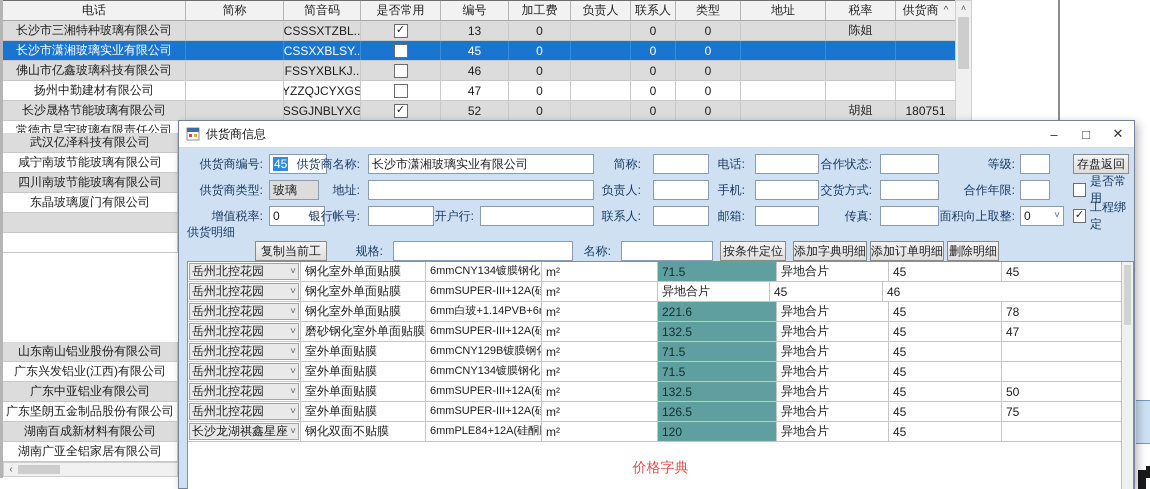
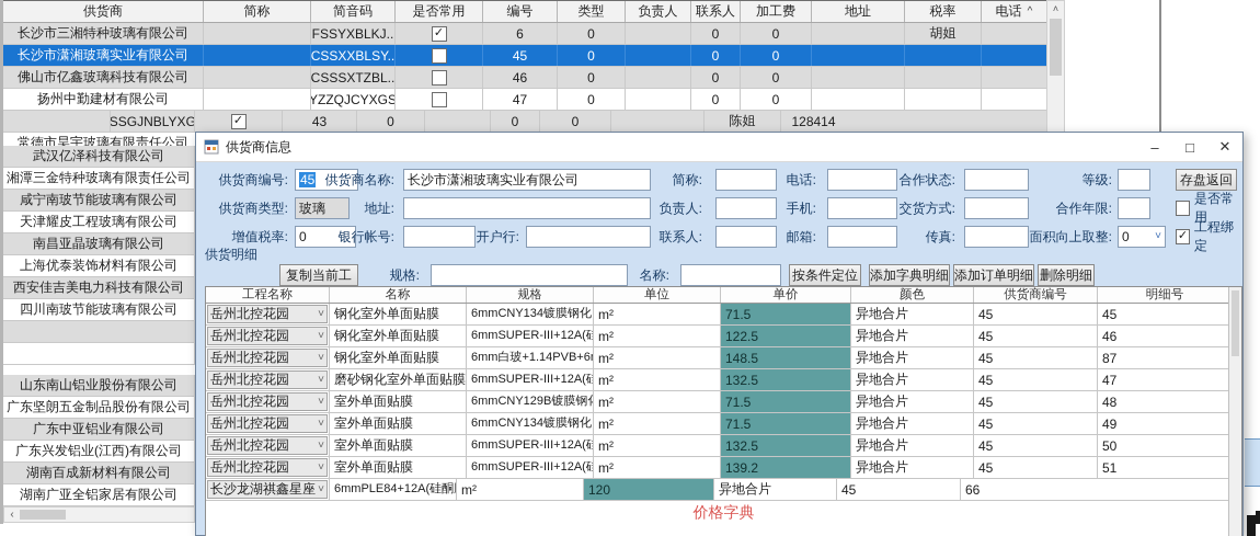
- 电话
+ 供货商
  简称
  简音码
  是否常用
  编号
- 加工费
+ 类型
  负责人
  联系人
- 类型
+ 加工费
  地址
  税率
- 供货商
+ 电话
  ^
  长沙市三湘特种玻璃有限公司
- CSSSXTZBL..
+ FSSYXBLKJ..
- 13
+ 6
  0
  0
  0
- 陈姐
+ 胡姐
  长沙市潇湘玻璃实业有限公司
  CSSXXBLSY..
  45
  0
  0
  0
  佛山市亿鑫玻璃科技有限公司
- FSSYXBLKJ..
+ CSSSXTZBL..
  46
  0
  0
  0
  扬州中勤建材有限公司
  YZZQJCYXGS
  47
  0
  0
  0
- 长沙晟格节能玻璃有限公司
  SSGJNBLYXG
- 52
+ 43
  0
  0
  0
- 胡姐
+ 陈姐
- 180751
+ 128414
  常德市昊宇玻璃有限责任公司
  武汉亿泽科技有限公司
+ 湘潭三金特种玻璃有限责任公司
  咸宁南玻节能玻璃有限公司
+ 天津耀皮工程玻璃有限公司
+ 南昌亚晶玻璃有限公司
+ 上海优泰装饰材料有限公司
+ 西安佳吉美电力科技有限公司
  四川南玻节能玻璃有限公司
- 东晶玻璃厦门有限公司
  山东南山铝业股份有限公司
- 广东兴发铝业(江西)有限公司
+ 广东坚朗五金制品股份有限公司
  广东中亚铝业有限公司
- 广东坚朗五金制品股份有限公司
+ 广东兴发铝业(江西)有限公司
  湖南百成新材料有限公司
  湖南广亚全铝家居有限公司
  ˄
  ‹
  供货商信息
  –
  □
  ✕
  供货商编号:
  45
  供货商名称:
  长沙市潇湘玻璃实业有限公司
  简称:
  电话:
  合作状态:
  等级:
  存盘返回
  供货商类型:
  玻璃
  地址:
  负责人:
  手机:
  交货方式:
  合作年限:
  是否常用
  增值税率:
  0
  银行帐号:
  开户行:
  联系人:
  邮箱:
  传真:
  面积向上取整:
  0
  ˅
  工程绑定
  供货明细
  复制当前工
  规格:
  名称:
  按条件定位
  添加字典明细
  添加订单明细
  删除明细
+ 工程名称
+ 名称
+ 规格
+ 单位
+ 单价
+ 颜色
+ 供货商编号
+ 明细号
  岳州北控花园
  ˅
  钢化室外单面贴膜
  6mmCNY134镀膜钢化
  m²
  71.5
  异地合片
  45
  45
  岳州北控花园
  ˅
  钢化室外单面贴膜
  6mmSUPER-III+12A(硅
  m²
+ 122.5
  异地合片
  45
  46
  岳州北控花园
  ˅
  钢化室外单面贴膜
  6mm白玻+1.14PVB+6
  m²
- 221.6
+ 148.5
  异地合片
  45
- 78
+ 87
  岳州北控花园
  ˅
  磨砂钢化室外单面贴膜
  6mmSUPER-III+12A(硅
  m²
  132.5
  异地合片
  45
  47
  岳州北控花园
  ˅
  室外单面贴膜
  6mmCNY129B镀膜钢化
  m²
  71.5
  异地合片
  45
+ 48
  岳州北控花园
  ˅
  室外单面贴膜
  6mmCNY134镀膜钢化
  m²
  71.5
  异地合片
  45
+ 49
  岳州北控花园
  ˅
  室外单面贴膜
  6mmSUPER-III+12A(硅
  m²
  132.5
  异地合片
  45
  50
  岳州北控花园
  ˅
  室外单面贴膜
  6mmSUPER-III+12A(硅
  m²
- 126.5
+ 139.2
  异地合片
  45
- 75
+ 51
  长沙龙湖祺鑫星座
  ˅
- 钢化双面不贴膜
  6mmPLE84+12A(硅酮
  m²
  120
  异地合片
  45
+ 66
  价格字典
